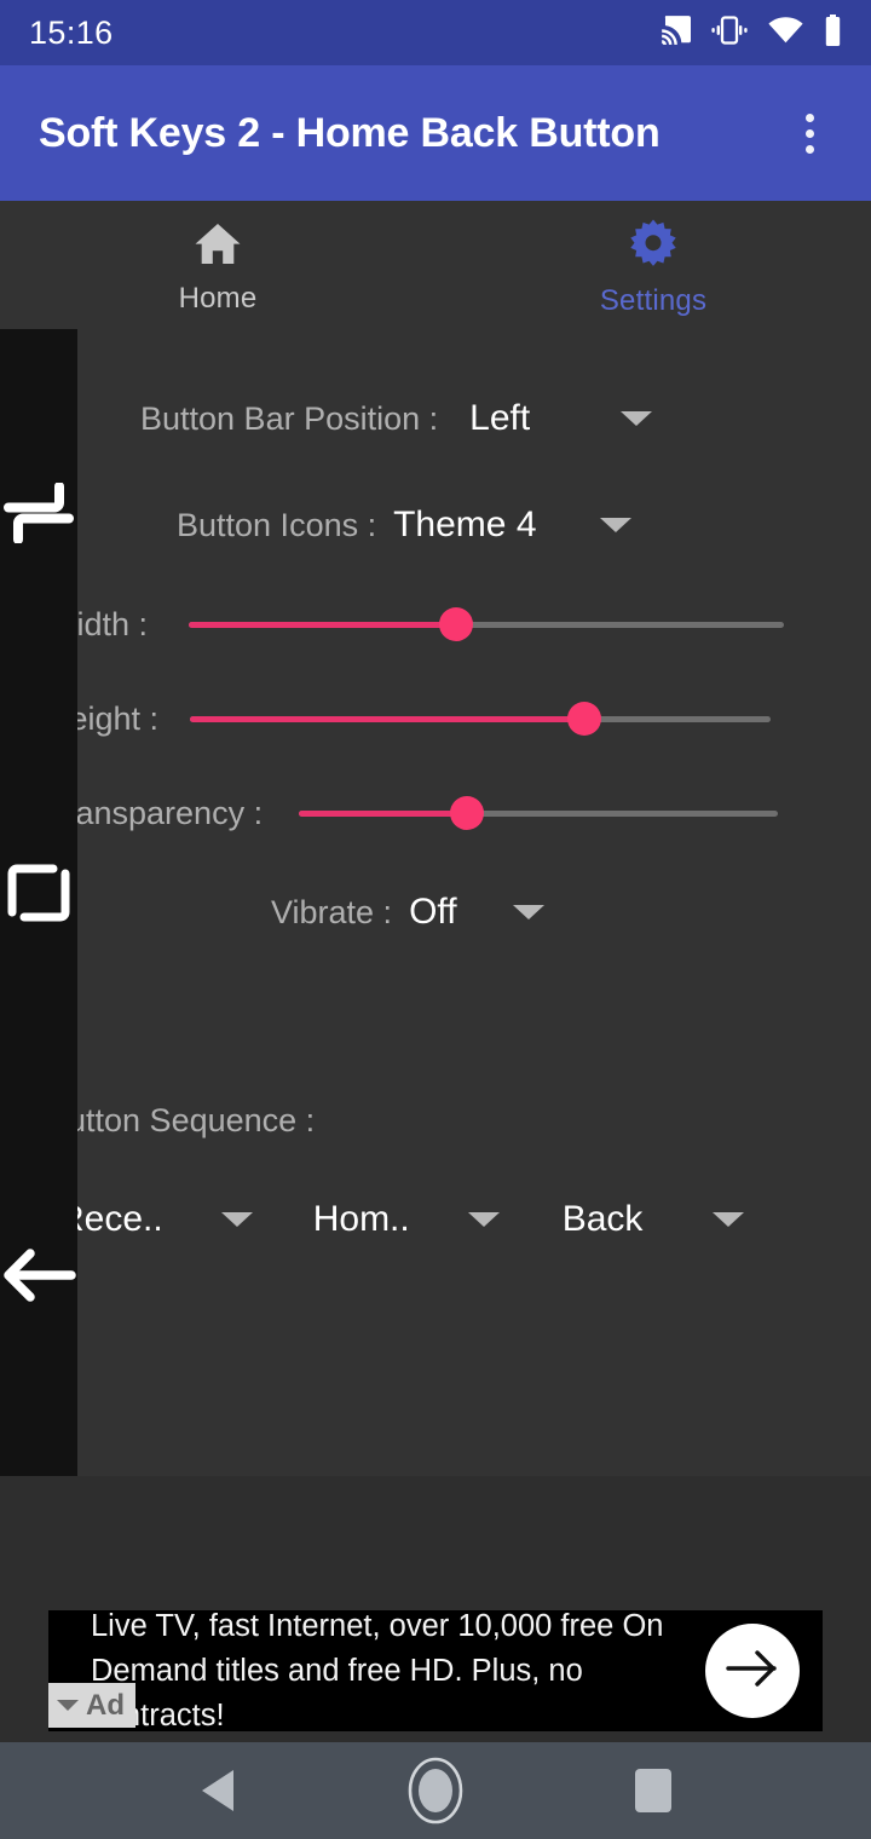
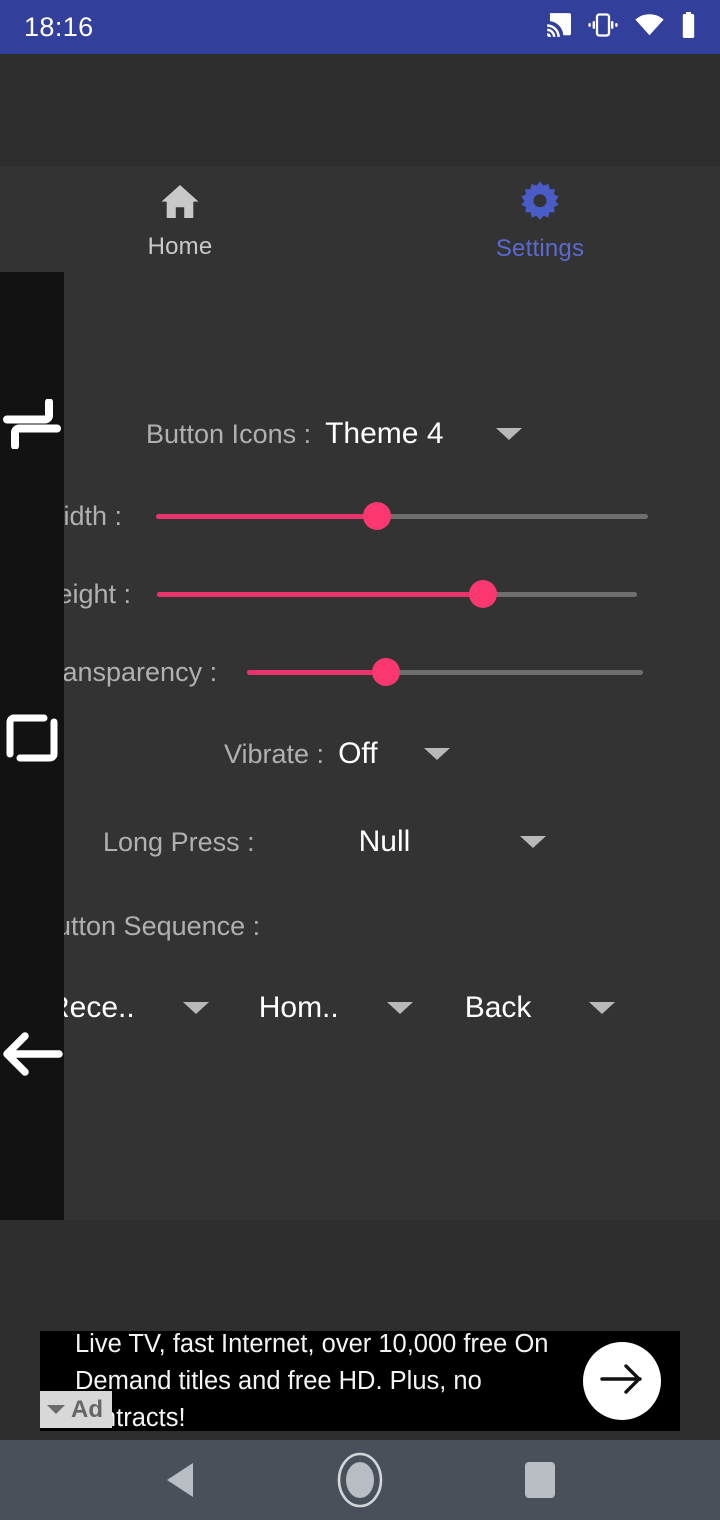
- 15:16
+ 18:16
- Soft Keys 2 - Home Back Button
  Home
  Settings
- Button Bar Position :
- Left
  Button Icons :
  Theme 4
  idth :
  eight :
  ansparency :
  Vibrate :
  Off
+ Long Press :
+ Null
  tton Sequence :
  ece..
  Hom..
  Back
  Live TV, fast Internet, over 10,000 free On Demand titles and free HD. Plus, no tracts!
  Ad
